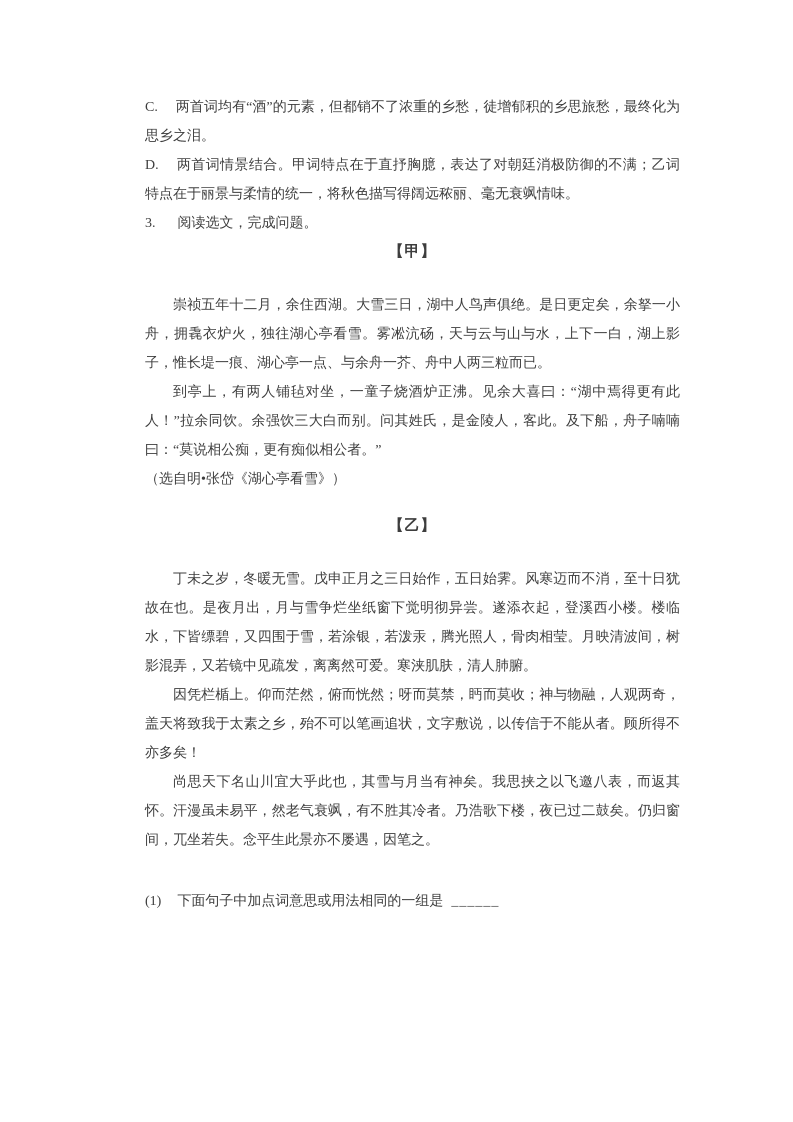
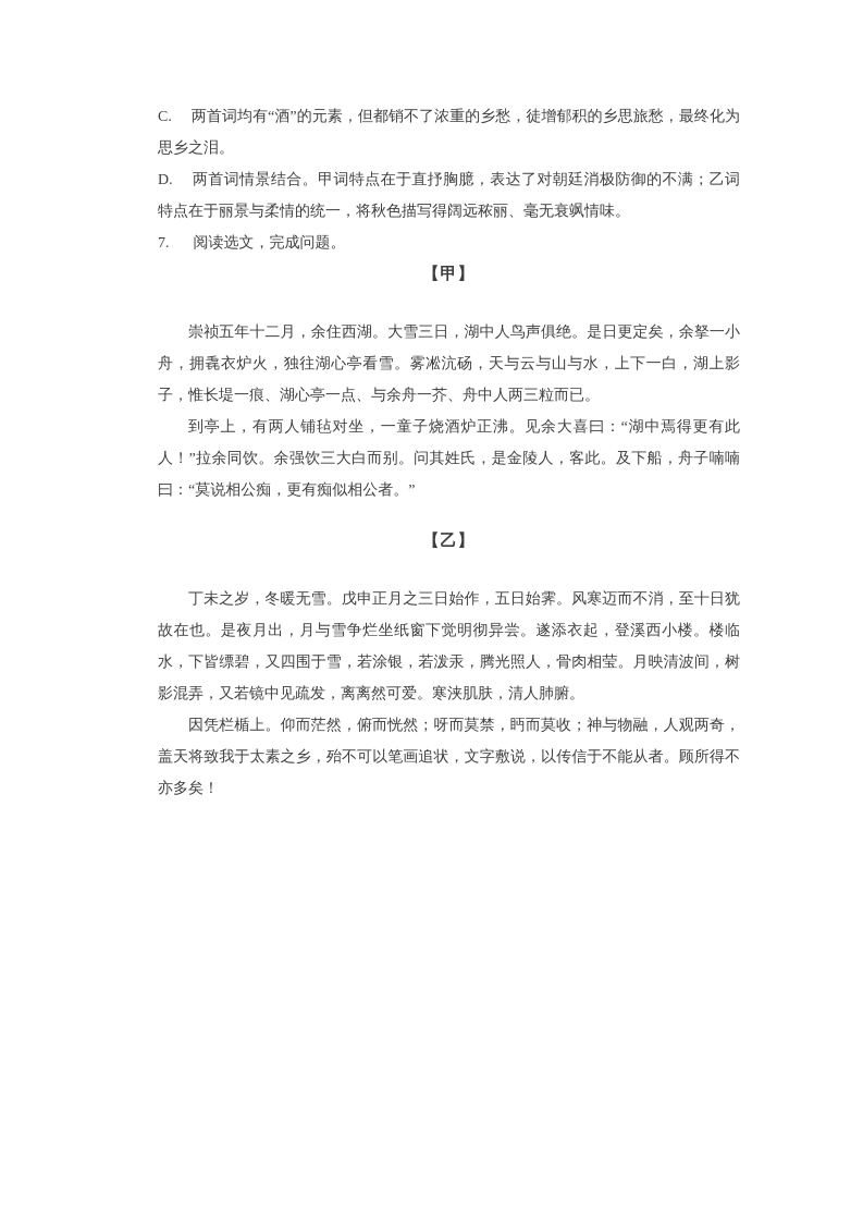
  C. 两首词均有“酒”的元素，但都销不了浓重的乡愁，徒增郁积的乡思旅愁，最终化为思乡之泪。
  D. 两首词情景结合。甲词特点在于直抒胸臆，表达了对朝廷消极防御的不满；乙词特点在于丽景与柔情的统一，将秋色描写得阔远秾丽、毫无衰飒情味。
- 3. 阅读选文，完成问题。
+ 7. 阅读选文，完成问题。
  【甲】
  崇祯五年十二月，余住西湖。大雪三日，湖中人鸟声俱绝。是日更定矣，余拏一小舟，拥毳衣炉火，独往湖心亭看雪。雾凇沆砀，天与云与山与水，上下一白，湖上影子，惟长堤一痕、湖心亭一点、与余舟一芥、舟中人两三粒而已。
  到亭上，有两人铺毡对坐，一童子烧酒炉正沸。见余大喜曰：“湖中焉得更有此人！”拉余同饮。余强饮三大白而别。问其姓氏，是金陵人，客此。及下船，舟子喃喃曰：“莫说相公痴，更有痴似相公者。”
- （选自明•张岱《湖心亭看雪》）
  【乙】
  丁未之岁，冬暖无雪。戊申正月之三日始作，五日始霁。风寒迈而不消，至十日犹故在也。是夜月出，月与雪争烂坐纸窗下觉明彻异尝。遂添衣起，登溪西小楼。楼临水，下皆缥碧，又四围于雪，若涂银，若泼汞，腾光照人，骨肉相莹。月映清波间，树影混弄，又若镜中见疏发，离离然可爱。寒浃肌肤，清人肺腑。
  因凭栏楯上。仰而茫然，俯而恍然；呀而莫禁，眄而莫收；神与物融，人观两奇，盖天将致我于太素之乡，殆不可以笔画追状，文字敷说，以传信于不能从者。顾所得不亦多矣！
- 尚思天下名山川宜大乎此也，其雪与月当有神矣。我思挟之以飞邀八表，而返其怀。汗漫虽未易平，然老气衰飒，有不胜其冷者。乃浩歌下楼，夜已过二鼓矣。仍归窗间，兀坐若失。念平生此景亦不屡遇，因笔之。
- (1) 下面句子中加点词意思或用法相同的一组是 ______
